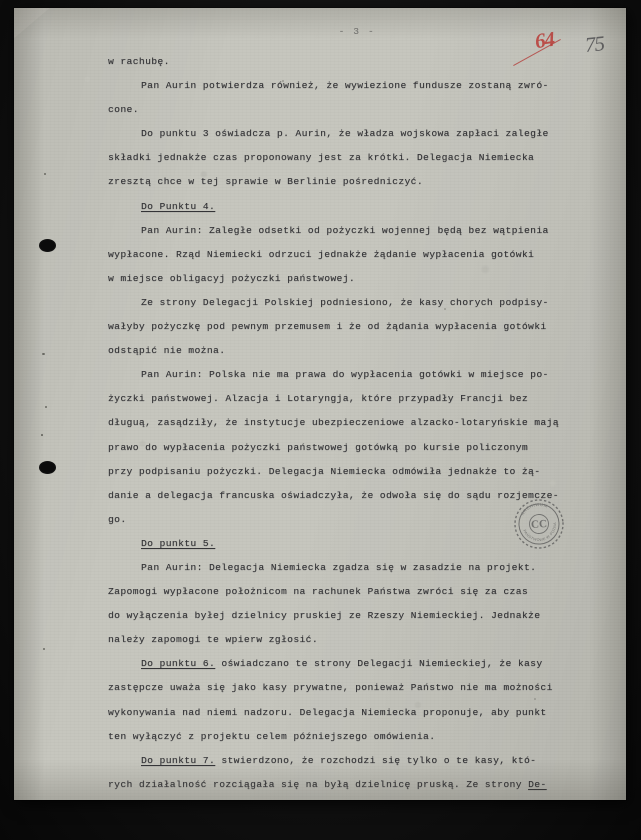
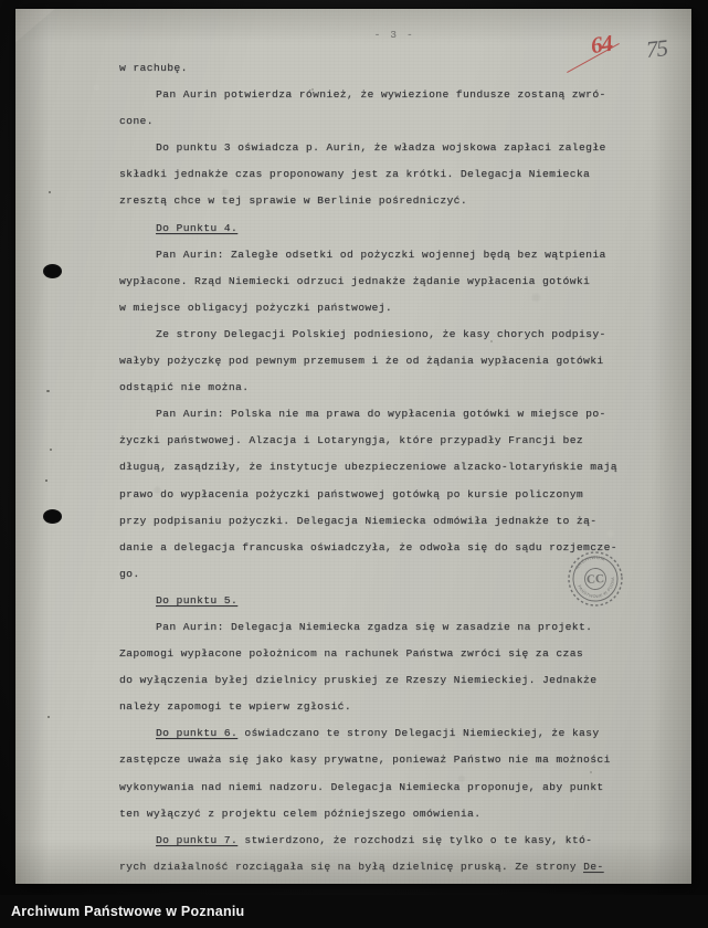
+ Archiwum Państwowe w Poznaniu
